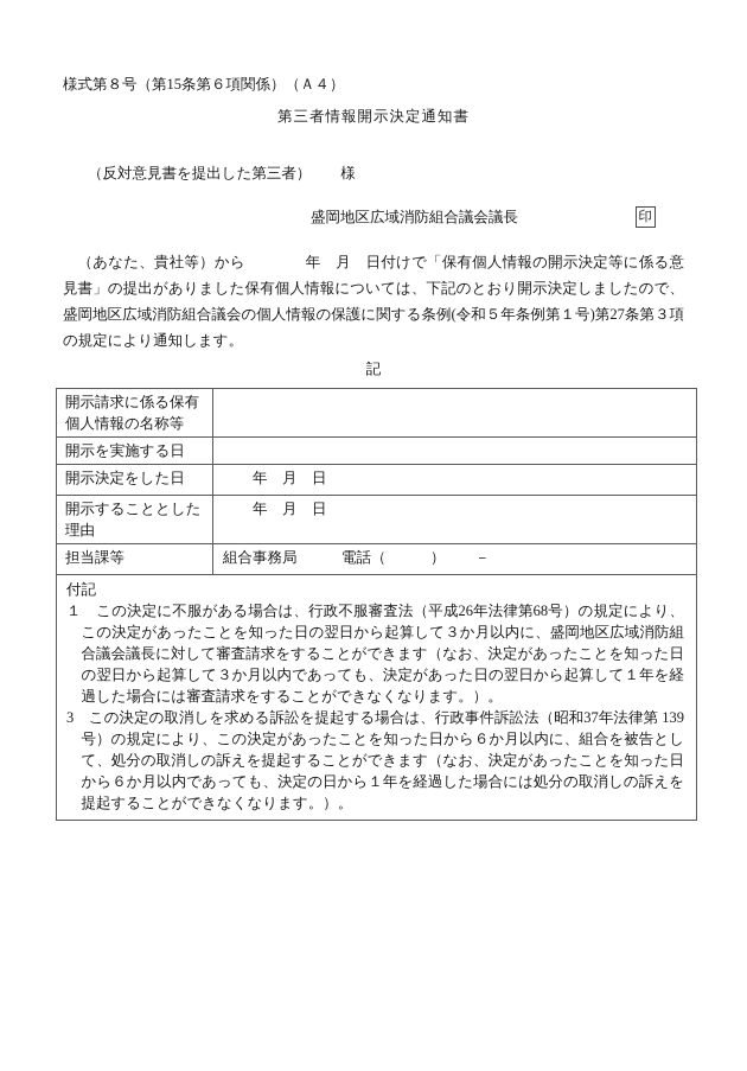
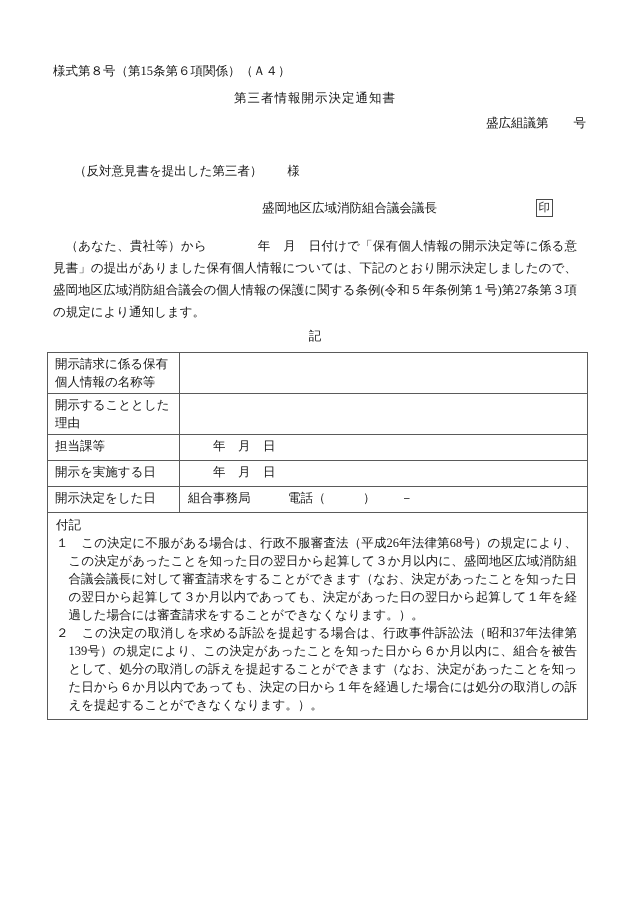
  様式第８号（第15条第６項関係）（Ａ４）
  第三者情報開示決定通知書
+ 盛広組議第 号
  （反対意見書を提出した第三者） 様
  盛岡地区広域消防組合議会議長
  印
  （あなた、貴社等）から 年 月 日付けで「保有個人情報の開示決定等に係る意見書」の提出がありました保有個人情報については、下記のとおり開示決定しましたので、盛岡地区広域消防組合議会の個人情報の保護に関する条例(令和５年条例第１号)第27条第３項の規定により通知します。
  記
  開示請求に係る保有個人情報の名称等
- 開示を実施する日
+ 開示することとした理由
- 開示決定をした日	年 月 日
+ 担当課等	年 月 日
- 開示することとした理由	年 月 日
+ 開示を実施する日	年 月 日
- 担当課等	組合事務局 電話（ ） －
+ 開示決定をした日	組合事務局 電話（ ） －
- 付記 １ この決定に不服がある場合は、行政不服審査法（平成26年法律第68号）の規定により、この決定があったことを知った日の翌日から起算して３か月以内に、盛岡地区広域消防組合議会議長に対して審査請求をすることができます（なお、決定があったことを知った日の翌日から起算して３か月以内であっても、決定があった日の翌日から起算して１年を経過した場合には審査請求をすることができなくなります。）。 3 この決定の取消しを求める訴訟を提起する場合は、行政事件訴訟法（昭和37年法律第 139号）の規定により、この決定があったことを知った日から６か月以内に、組合を被告として、処分の取消しの訴えを提起することができます（なお、決定があったことを知った日から６か月以内であっても、決定の日から１年を経過した場合には処分の取消しの訴えを提起することができなくなります。）。
+ 付記 １ この決定に不服がある場合は、行政不服審査法（平成26年法律第68号）の規定により、この決定があったことを知った日の翌日から起算して３か月以内に、盛岡地区広域消防組合議会議長に対して審査請求をすることができます（なお、決定があったことを知った日の翌日から起算して３か月以内であっても、決定があった日の翌日から起算して１年を経過した場合には審査請求をすることができなくなります。）。 ２ この決定の取消しを求める訴訟を提起する場合は、行政事件訴訟法（昭和37年法律第 139号）の規定により、この決定があったことを知った日から６か月以内に、組合を被告として、処分の取消しの訴えを提起することができます（なお、決定があったことを知った日から６か月以内であっても、決定の日から１年を経過した場合には処分の取消しの訴えを提起することができなくなります。）。
